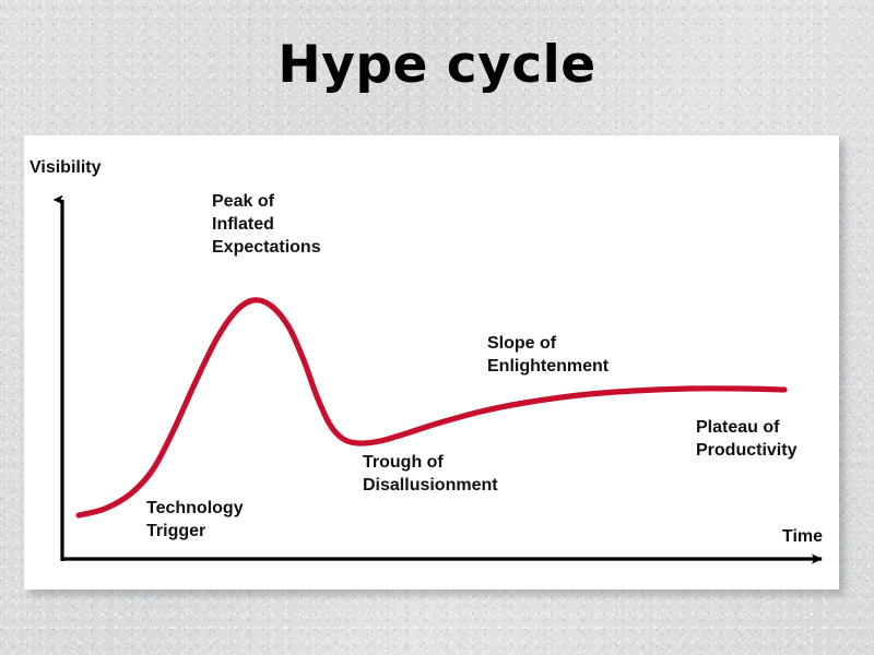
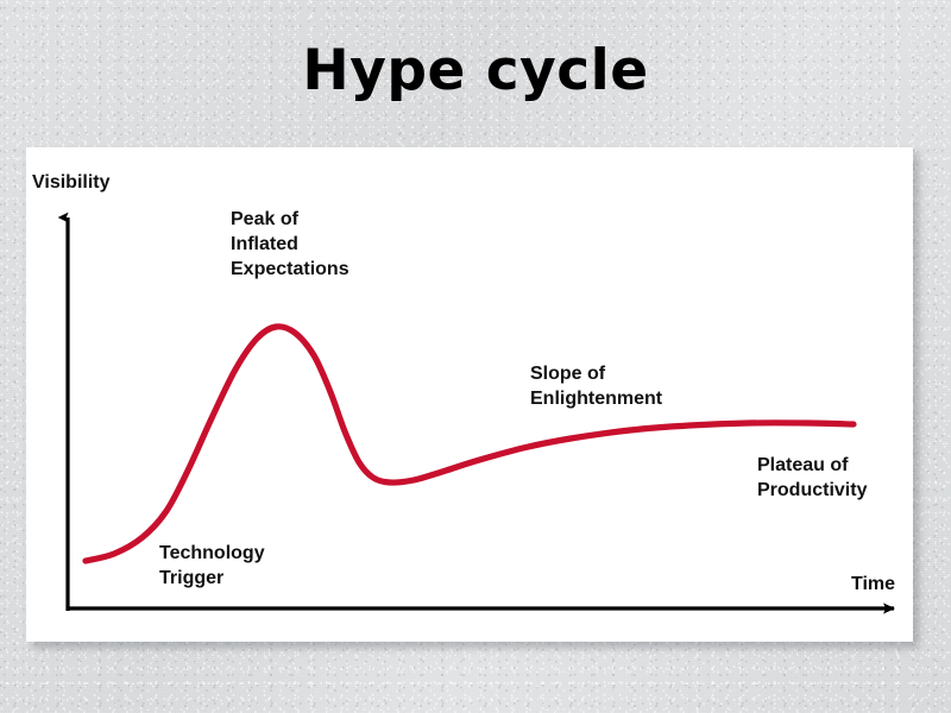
  Hype cycle
  Visibility
  Time
  Peak of
  Inflated
  Expectations
  Technology
  Trigger
- Trough of
- Disallusionment
  Slope of
  Enlightenment
  Plateau of
  Productivity
